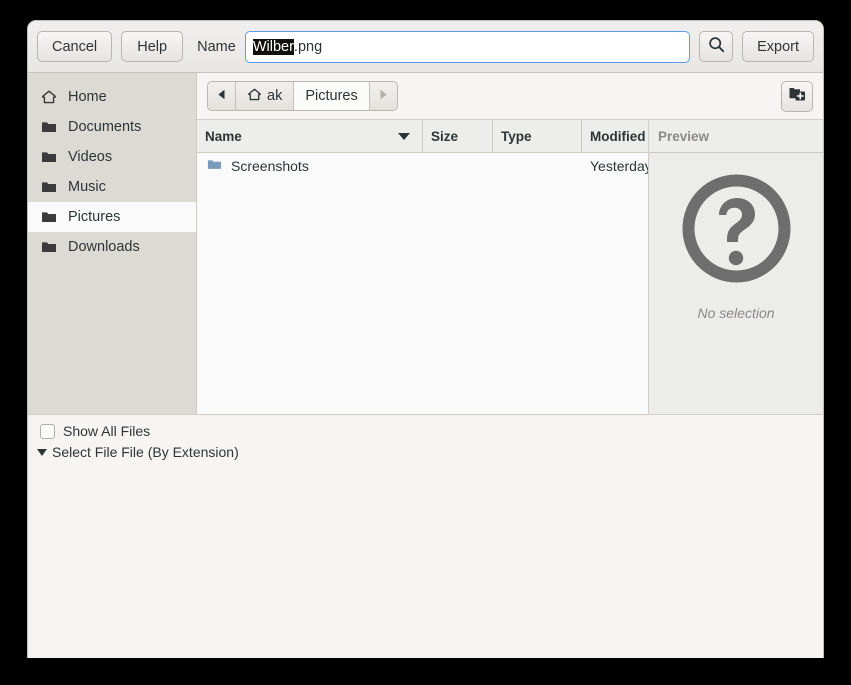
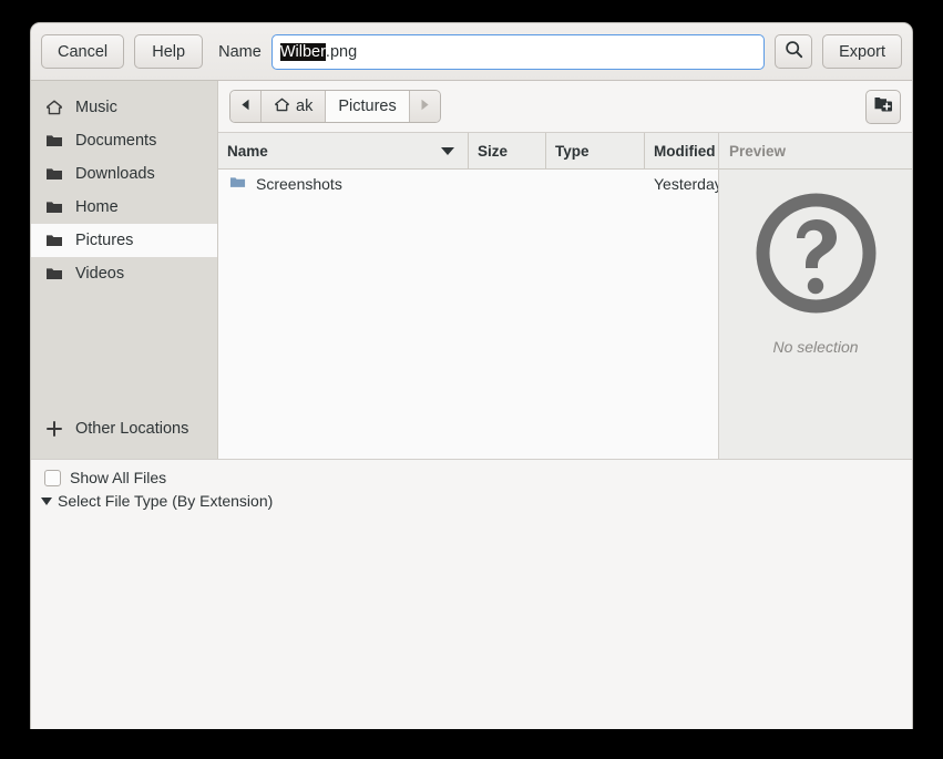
  Cancel
  Help
  Name
  Wilber
  .png
  Export
- Home
+ Music
  Documents
- Videos
+ Downloads
- Music
+ Home
  Pictures
- Downloads
+ Videos
+ Other Locations
  ak
  Pictures
  Name
  Size
  Type
  Modified
  Screenshots
  Yesterda
  Preview
  No selection
  Show All Files
- Select File File (By Extension)
+ Select File Type (By Extension)
